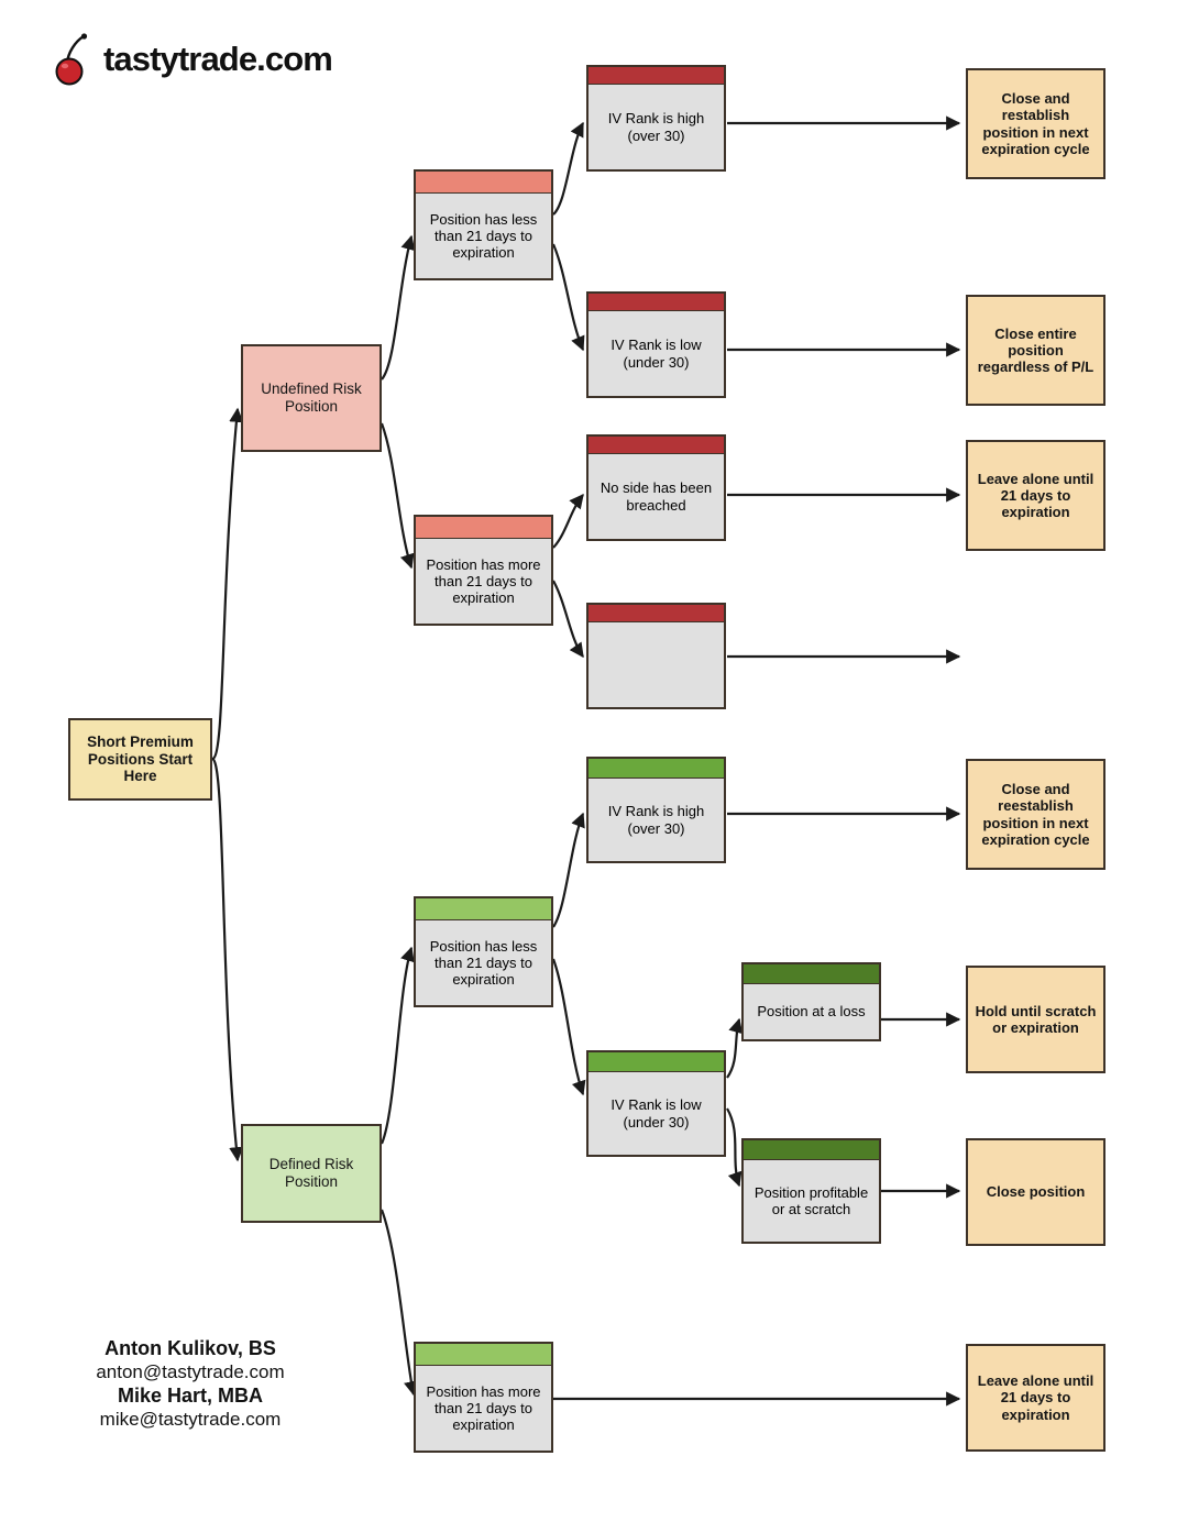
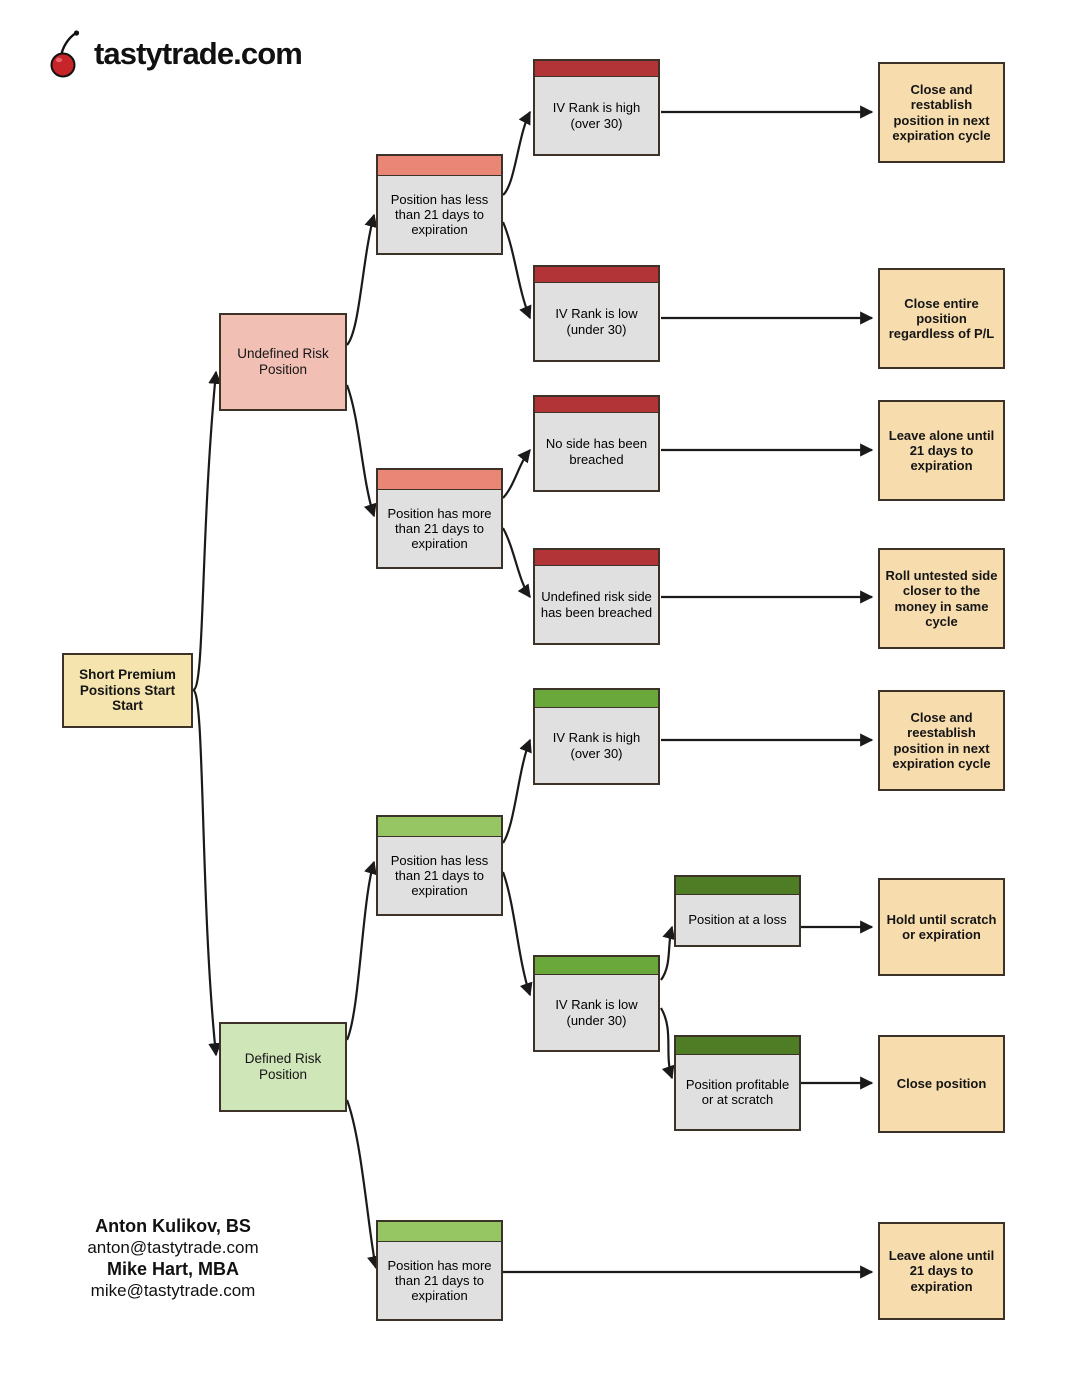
  tastytrade.com
- Short Premium Positions Start Here
+ Short Premium Positions Start Start
  Undefined Risk Position
  Defined Risk Position
  Position has less than 21 days to expiration
  Position has more than 21 days to expiration
  IV Rank is high (over 30)
  IV Rank is low (under 30)
  No side has been breached
+ Undefined risk side has been breached
  Position has less than 21 days to expiration
  Position has more than 21 days to expiration
  IV Rank is high (over 30)
  IV Rank is low (under 30)
  Position at a loss
  Position profitable or at scratch
  Close and restablish position in next expiration cycle
  Close entire position regardless of P/L
  Leave alone until 21 days to expiration
+ Roll untested side closer to the money in same cycle
  Close and reestablish position in next expiration cycle
  Hold until scratch or expiration
  Close position
  Leave alone until 21 days to expiration
  Anton Kulikov, BS
  anton@tastytrade.com
  Mike Hart, MBA
  mike@tastytrade.com
